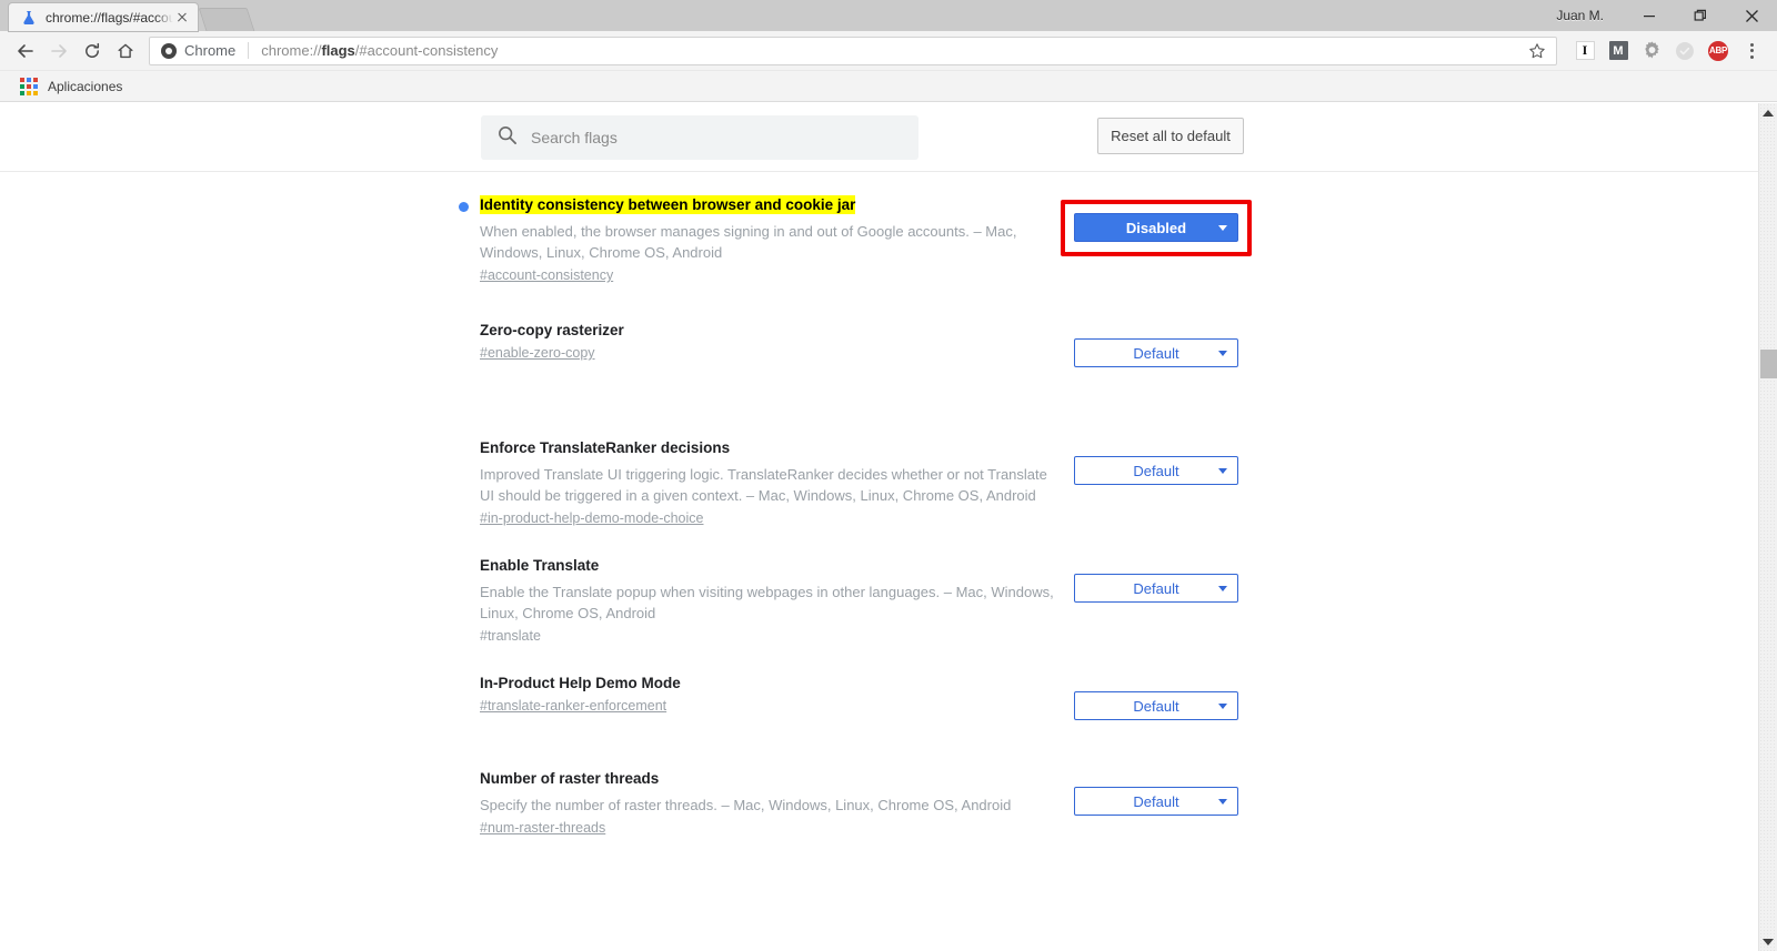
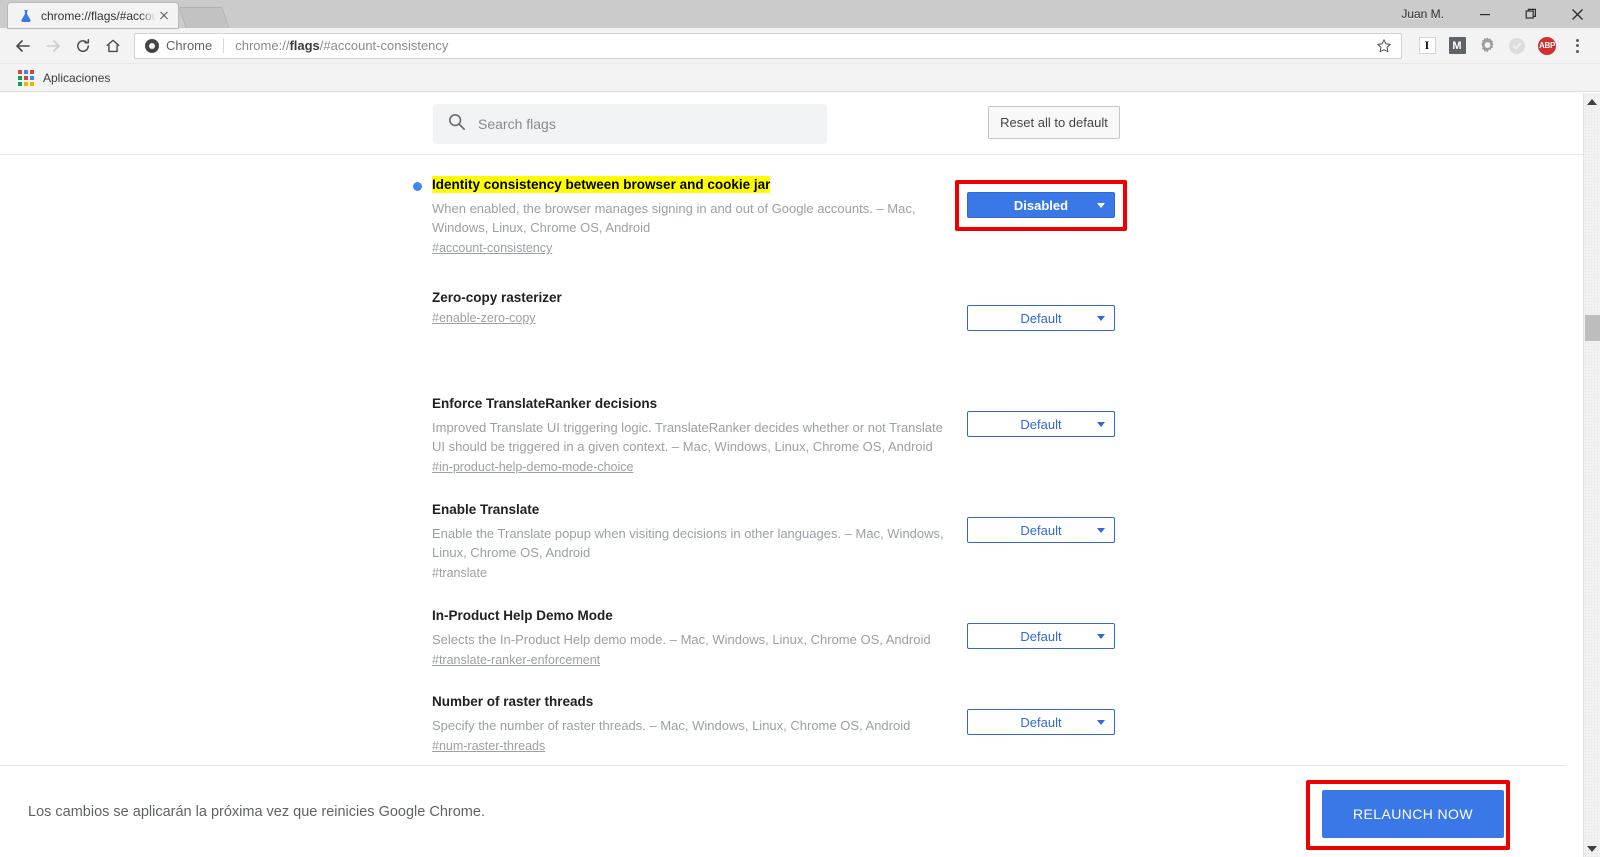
  chrome://flags/#acco
  Juan M.
  Chrome
  chrome://flags/#account-consistency
  I
  M
  ABP
  Aplicaciones
  Search flags
  Reset all to default
  Identity consistency between browser and cookie jar
  When enabled, the browser manages signing in and out of Google accounts. – Mac, Windows, Linux, Chrome OS, Android
  #account-consistency
  Disabled
  Zero-copy rasterizer
  #enable-zero-copy
  Default
  Enforce TranslateRanker decisions
  Improved Translate UI triggering logic. TranslateRanker decides whether or not Translate UI should be triggered in a given context. – Mac, Windows, Linux, Chrome OS, Android
  #in-product-help-demo-mode-choice
  Default
  Enable Translate
- Enable the Translate popup when visiting webpages in other languages. – Mac, Windows, Linux, Chrome OS, Android
+ Enable the Translate popup when visiting decisions in other languages. – Mac, Windows, Linux, Chrome OS, Android
  #translate
  Default
  In-Product Help Demo Mode
+ Selects the In-Product Help demo mode. – Mac, Windows, Linux, Chrome OS, Android
  #translate-ranker-enforcement
  Default
  Number of raster threads
  Specify the number of raster threads. – Mac, Windows, Linux, Chrome OS, Android
  #num-raster-threads
  Default
+ Los cambios se aplicarán la próxima vez que reinicies Google Chrome.
+ RELAUNCH NOW
